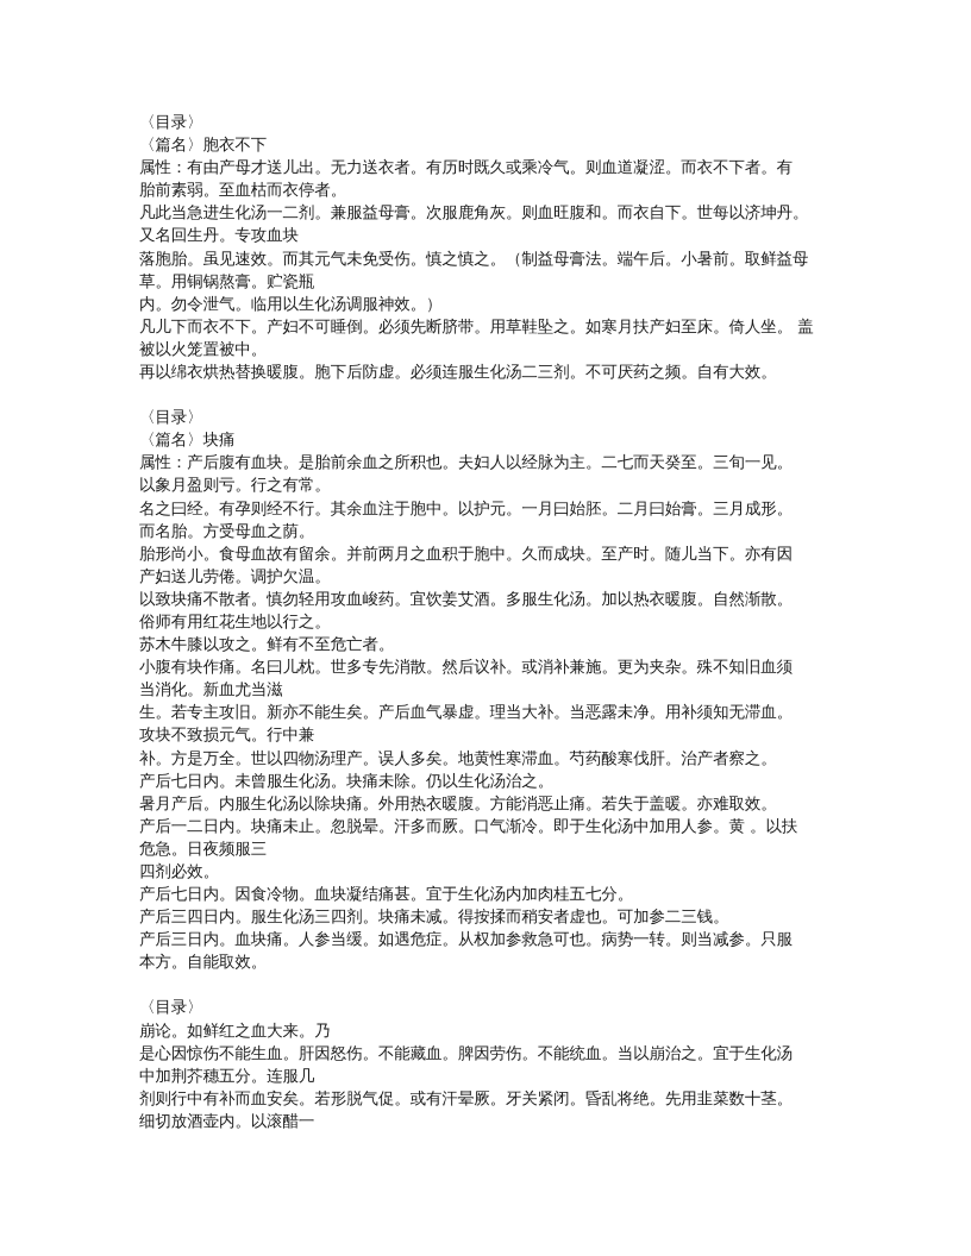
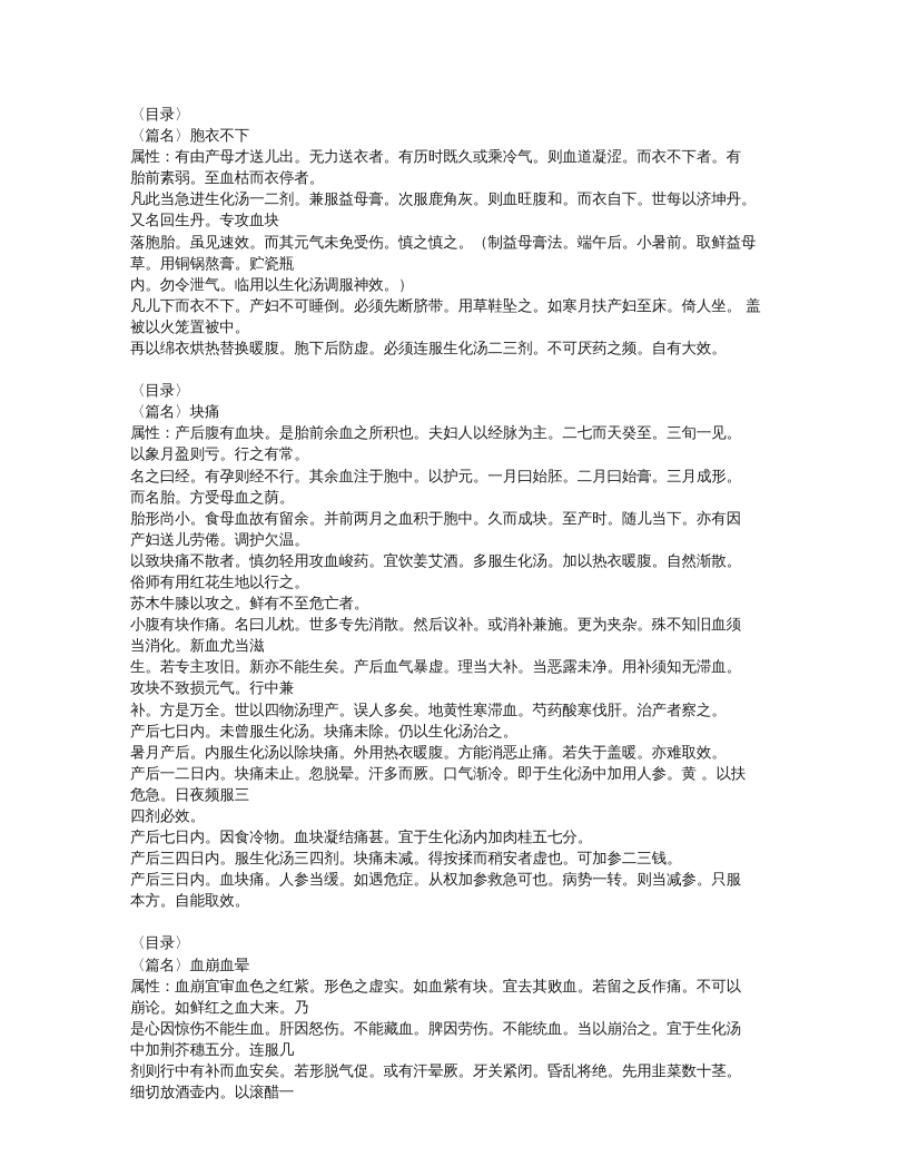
  〈目录〉
  〈篇名〉胞衣不下
  属性：有由产母才送儿出。无力送衣者。有历时既久或乘冷气。则血道凝涩。而衣不下者。有
  胎前素弱。至血枯而衣停者。
  凡此当急进生化汤一二剂。兼服益母膏。次服鹿角灰。则血旺腹和。而衣自下。世每以济坤丹。
  又名回生丹。专攻血块
  落胞胎。虽见速效。而其元气未免受伤。慎之慎之。（制益母膏法。端午后。小暑前。取鲜益母
  草。用铜锅熬膏。贮瓷瓶
  内。勿令泄气。临用以生化汤调服神效。）
  凡儿下而衣不下。产妇不可睡倒。必须先断脐带。用草鞋坠之。如寒月扶产妇至床。倚人坐。 盖
  被以火笼置被中。
  再以绵衣烘热替换暖腹。胞下后防虚。必须连服生化汤二三剂。不可厌药之频。自有大效。
  〈目录〉
  〈篇名〉块痛
  属性：产后腹有血块。是胎前余血之所积也。夫妇人以经脉为主。二七而天癸至。三旬一见。
  以象月盈则亏。行之有常。
  名之曰经。有孕则经不行。其余血注于胞中。以护元。一月曰始胚。二月曰始膏。三月成形。
  而名胎。方受母血之荫。
  胎形尚小。食母血故有留余。并前两月之血积于胞中。久而成块。至产时。随儿当下。亦有因
  产妇送儿劳倦。调护欠温。
  以致块痛不散者。慎勿轻用攻血峻药。宜饮姜艾酒。多服生化汤。加以热衣暖腹。自然渐散。
  俗师有用红花生地以行之。
  苏木牛膝以攻之。鲜有不至危亡者。
  小腹有块作痛。名曰儿枕。世多专先消散。然后议补。或消补兼施。更为夹杂。殊不知旧血须
  当消化。新血尤当滋
  生。若专主攻旧。新亦不能生矣。产后血气暴虚。理当大补。当恶露未净。用补须知无滞血。
  攻块不致损元气。行中兼
  补。方是万全。世以四物汤理产。误人多矣。地黄性寒滞血。芍药酸寒伐肝。治产者察之。
  产后七日内。未曾服生化汤。块痛未除。仍以生化汤治之。
  暑月产后。内服生化汤以除块痛。外用热衣暖腹。方能消恶止痛。若失于盖暖。亦难取效。
  产后一二日内。块痛未止。忽脱晕。汗多而厥。口气渐冷。即于生化汤中加用人参。黄 。以扶
  危急。日夜频服三
  四剂必效。
  产后七日内。因食冷物。血块凝结痛甚。宜于生化汤内加肉桂五七分。
  产后三四日内。服生化汤三四剂。块痛未减。得按揉而稍安者虚也。可加参二三钱。
  产后三日内。血块痛。人参当缓。如遇危症。从权加参救急可也。病势一转。则当减参。只服
  本方。自能取效。
  〈目录〉
+ 〈篇名〉血崩血晕
+ 属性：血崩宜审血色之红紫。形色之虚实。如血紫有块。宜去其败血。若留之反作痛。不可以
  崩论。如鲜红之血大来。乃
  是心因惊伤不能生血。肝因怒伤。不能藏血。脾因劳伤。不能统血。当以崩治之。宜于生化汤
  中加荆芥穗五分。连服几
  剂则行中有补而血安矣。若形脱气促。或有汗晕厥。牙关紧闭。昏乱将绝。先用韭菜数十茎。
  细切放酒壶内。以滚醋一
